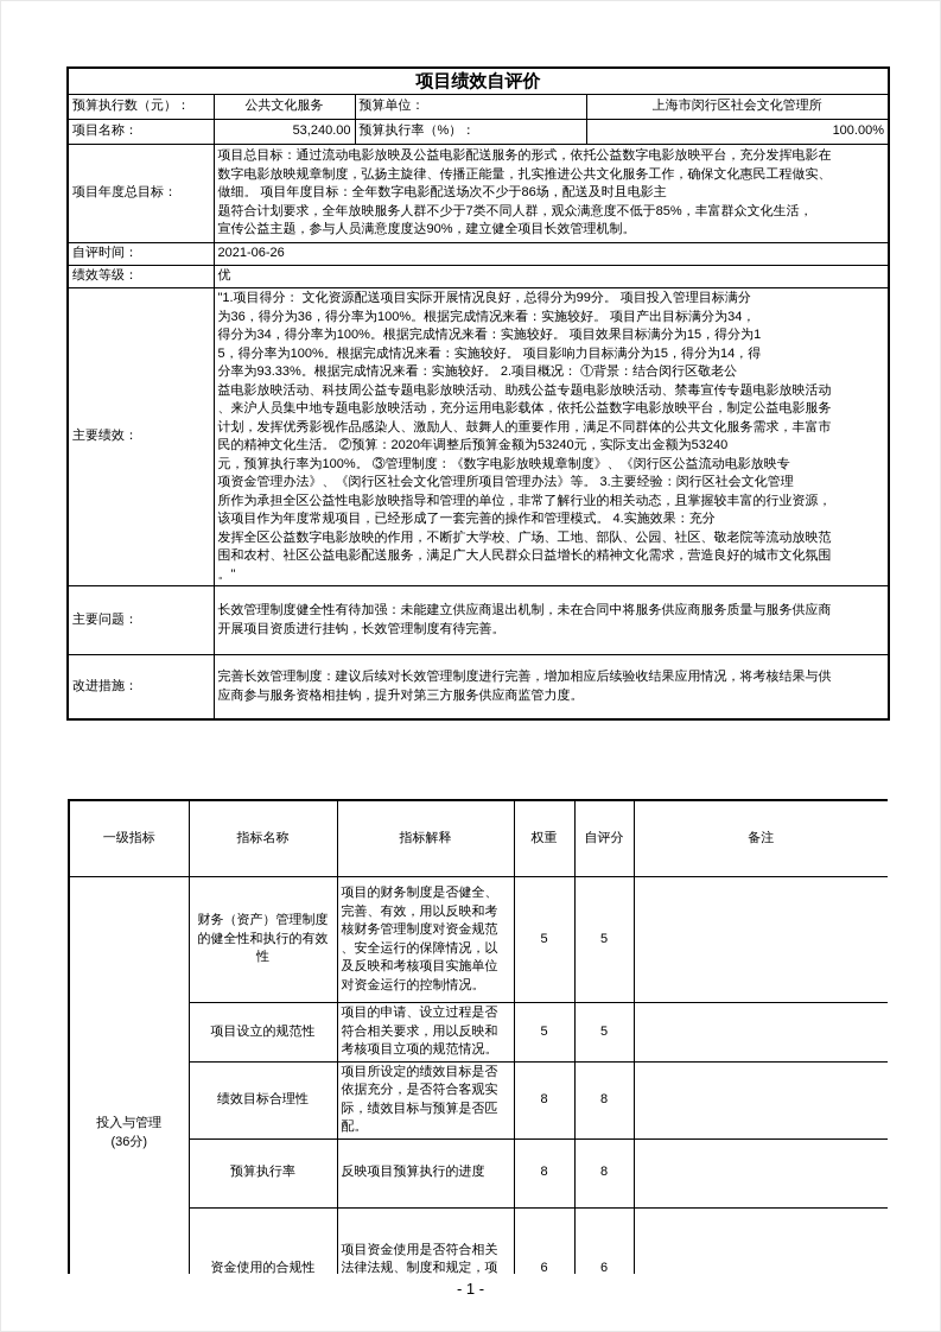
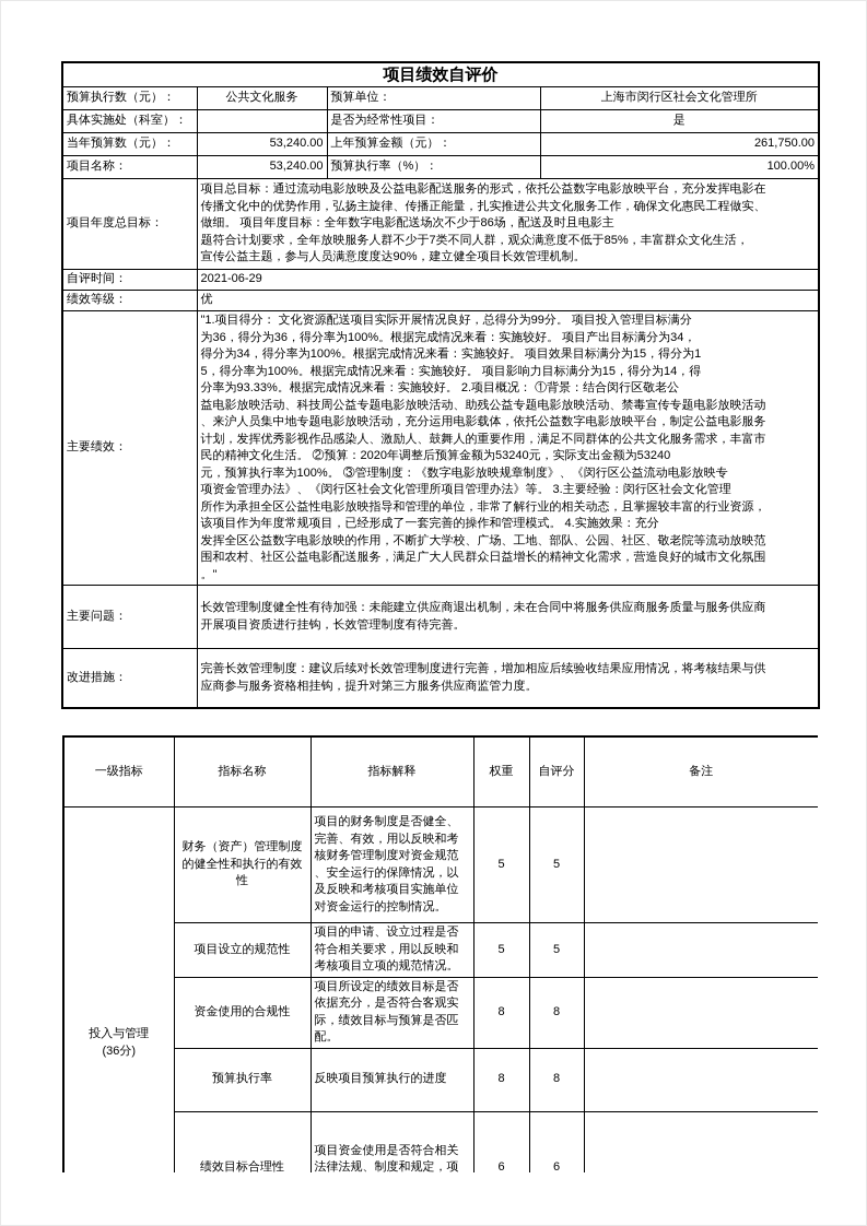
  项目绩效自评价
  预算执行数（元）：	公共文化服务	预算单位：	上海市闵行区社会文化管理所
+ 具体实施处（科室）：		是否为经常性项目：	是
+ 当年预算数（元）：	53,240.00	上年预算金额（元）：	261,750.00
  项目名称：	53,240.00	预算执行率（%）：	100.00%
- 项目年度总目标：	项目总目标：通过流动电影放映及公益电影配送服务的形式，依托公益数字电影放映平台，充分发挥电影在 数字电影放映规章制度，弘扬主旋律、传播正能量，扎实推进公共文化服务工作，确保文化惠民工程做实、 做细。 项目年度目标：全年数字电影配送场次不少于86场，配送及时且电影主 题符合计划要求，全年放映服务人群不少于7类不同人群，观众满意度不低于85%，丰富群众文化生活， 宣传公益主题，参与人员满意度度达90%，建立健全项目长效管理机制。
+ 项目年度总目标：	项目总目标：通过流动电影放映及公益电影配送服务的形式，依托公益数字电影放映平台，充分发挥电影在 传播文化中的优势作用，弘扬主旋律、传播正能量，扎实推进公共文化服务工作，确保文化惠民工程做实、 做细。 项目年度目标：全年数字电影配送场次不少于86场，配送及时且电影主 题符合计划要求，全年放映服务人群不少于7类不同人群，观众满意度不低于85%，丰富群众文化生活， 宣传公益主题，参与人员满意度度达90%，建立健全项目长效管理机制。
- 自评时间：	2021-06-26
+ 自评时间：	2021-06-29
  绩效等级：	优
  主要绩效：	"1.项目得分： 文化资源配送项目实际开展情况良好，总得分为99分。 项目投入管理目标满分 为36，得分为36，得分率为100%。根据完成情况来看：实施较好。 项目产出目标满分为34， 得分为34，得分率为100%。根据完成情况来看：实施较好。 项目效果目标满分为15，得分为1 5，得分率为100%。根据完成情况来看：实施较好。 项目影响力目标满分为15，得分为14，得 分率为93.33%。根据完成情况来看：实施较好。 2.项目概况： ①背景：结合闵行区敬老公 益电影放映活动、科技周公益专题电影放映活动、助残公益专题电影放映活动、禁毒宣传专题电影放映活动 、来沪人员集中地专题电影放映活动，充分运用电影载体，依托公益数字电影放映平台，制定公益电影服务 计划，发挥优秀影视作品感染人、激励人、鼓舞人的重要作用，满足不同群体的公共文化服务需求，丰富市 民的精神文化生活。 ②预算：2020年调整后预算金额为53240元，实际支出金额为53240 元，预算执行率为100%。 ③管理制度：《数字电影放映规章制度》、《闵行区公益流动电影放映专 项资金管理办法》、《闵行区社会文化管理所项目管理办法》等。 3.主要经验：闵行区社会文化管理 所作为承担全区公益性电影放映指导和管理的单位，非常了解行业的相关动态，且掌握较丰富的行业资源， 该项目作为年度常规项目，已经形成了一套完善的操作和管理模式。 4.实施效果：充分 发挥全区公益数字电影放映的作用，不断扩大学校、广场、工地、部队、公园、社区、敬老院等流动放映范 围和农村、社区公益电影配送服务，满足广大人民群众日益增长的精神文化需求，营造良好的城市文化氛围 。"
  主要问题：	长效管理制度健全性有待加强：未能建立供应商退出机制，未在合同中将服务供应商服务质量与服务供应商 开展项目资质进行挂钩，长效管理制度有待完善。
  改进措施：	完善长效管理制度：建议后续对长效管理制度进行完善，增加相应后续验收结果应用情况，将考核结果与供 应商参与服务资格相挂钩，提升对第三方服务供应商监管力度。
  一级指标	指标名称	指标解释	权重	自评分	备注
  投入与管理 (36分)	财务（资产）管理制度的健全性和执行的有效性	项目的财务制度是否健全、 完善、有效，用以反映和考 核财务管理制度对资金规范 、安全运行的保障情况，以 及反映和考核项目实施单位 对资金运行的控制情况。	5	5
  项目设立的规范性	项目的申请、设立过程是否 符合相关要求，用以反映和 考核项目立项的规范情况。	5	5
- 绩效目标合理性	项目所设定的绩效目标是否 依据充分，是否符合客观实 际，绩效目标与预算是否匹 配。	8	8
+ 资金使用的合规性	项目所设定的绩效目标是否 依据充分，是否符合客观实 际，绩效目标与预算是否匹 配。	8	8
  预算执行率	反映项目预算执行的进度	8	8
- 资金使用的合规性	项目资金使用是否符合相关 法律法规、制度和规定，项	6	6
+ 绩效目标合理性	项目资金使用是否符合相关 法律法规、制度和规定，项	6	6
- - 1 -
